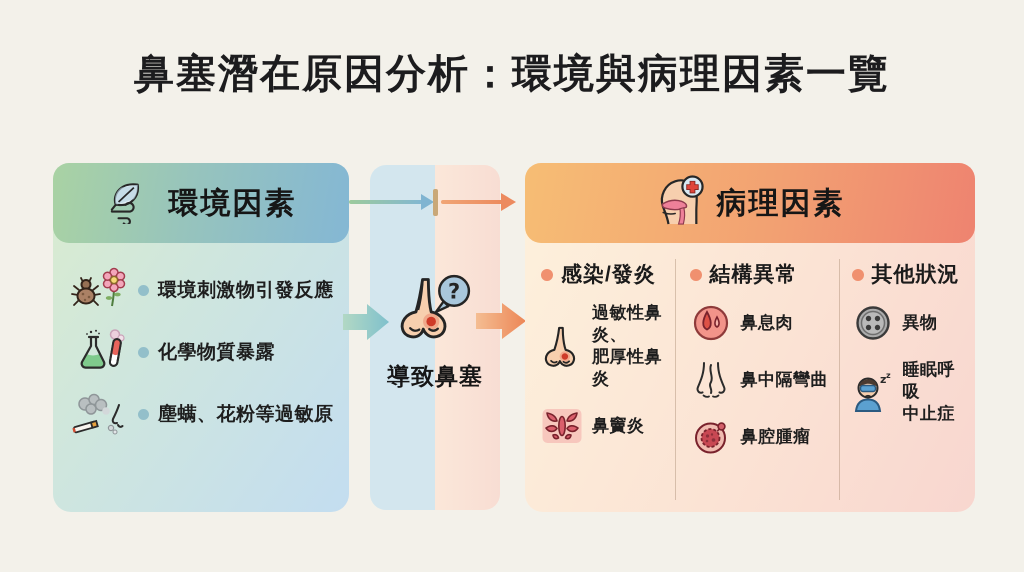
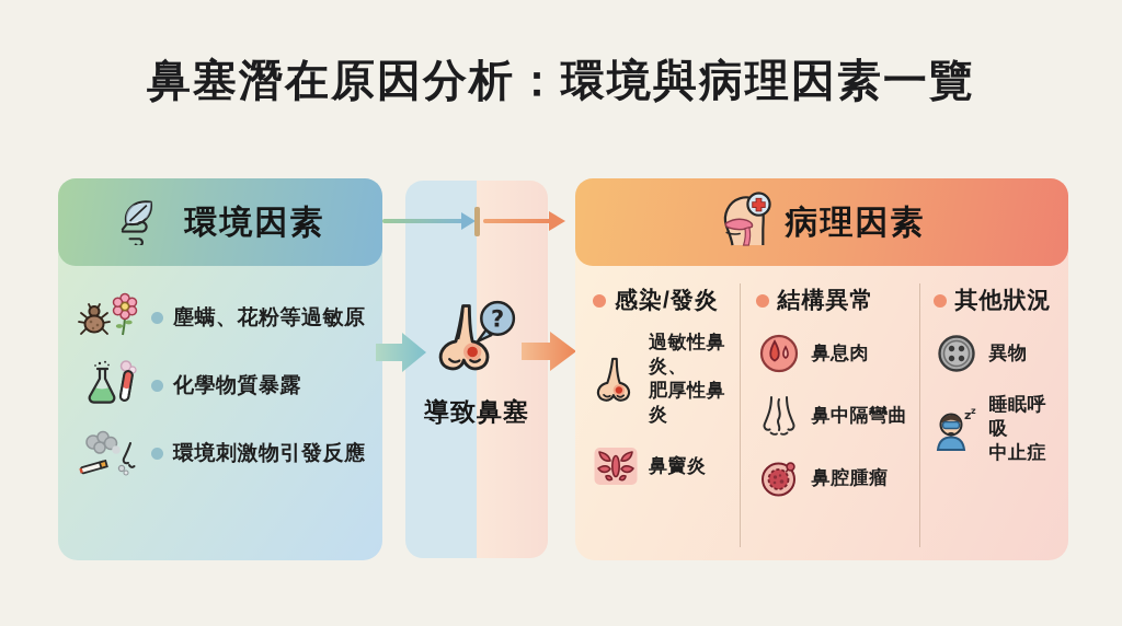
  鼻塞潛在原因分析：環境與病理因素一覽
  環境因素
- 環境刺激物引發反應
+ 塵螨、花粉等過敏原
  化學物質暴露
- 塵螨、花粉等過敏原
+ 環境刺激物引發反應
  ?
  導致鼻塞
  病理因素
  感染/發炎
  過敏性鼻炎、
  肥厚性鼻炎
  鼻竇炎
  結構異常
  鼻息肉
  鼻中隔彎曲
  鼻腔腫瘤
  其他狀況
  異物
  z
  z
  睡眠呼吸
  中止症
